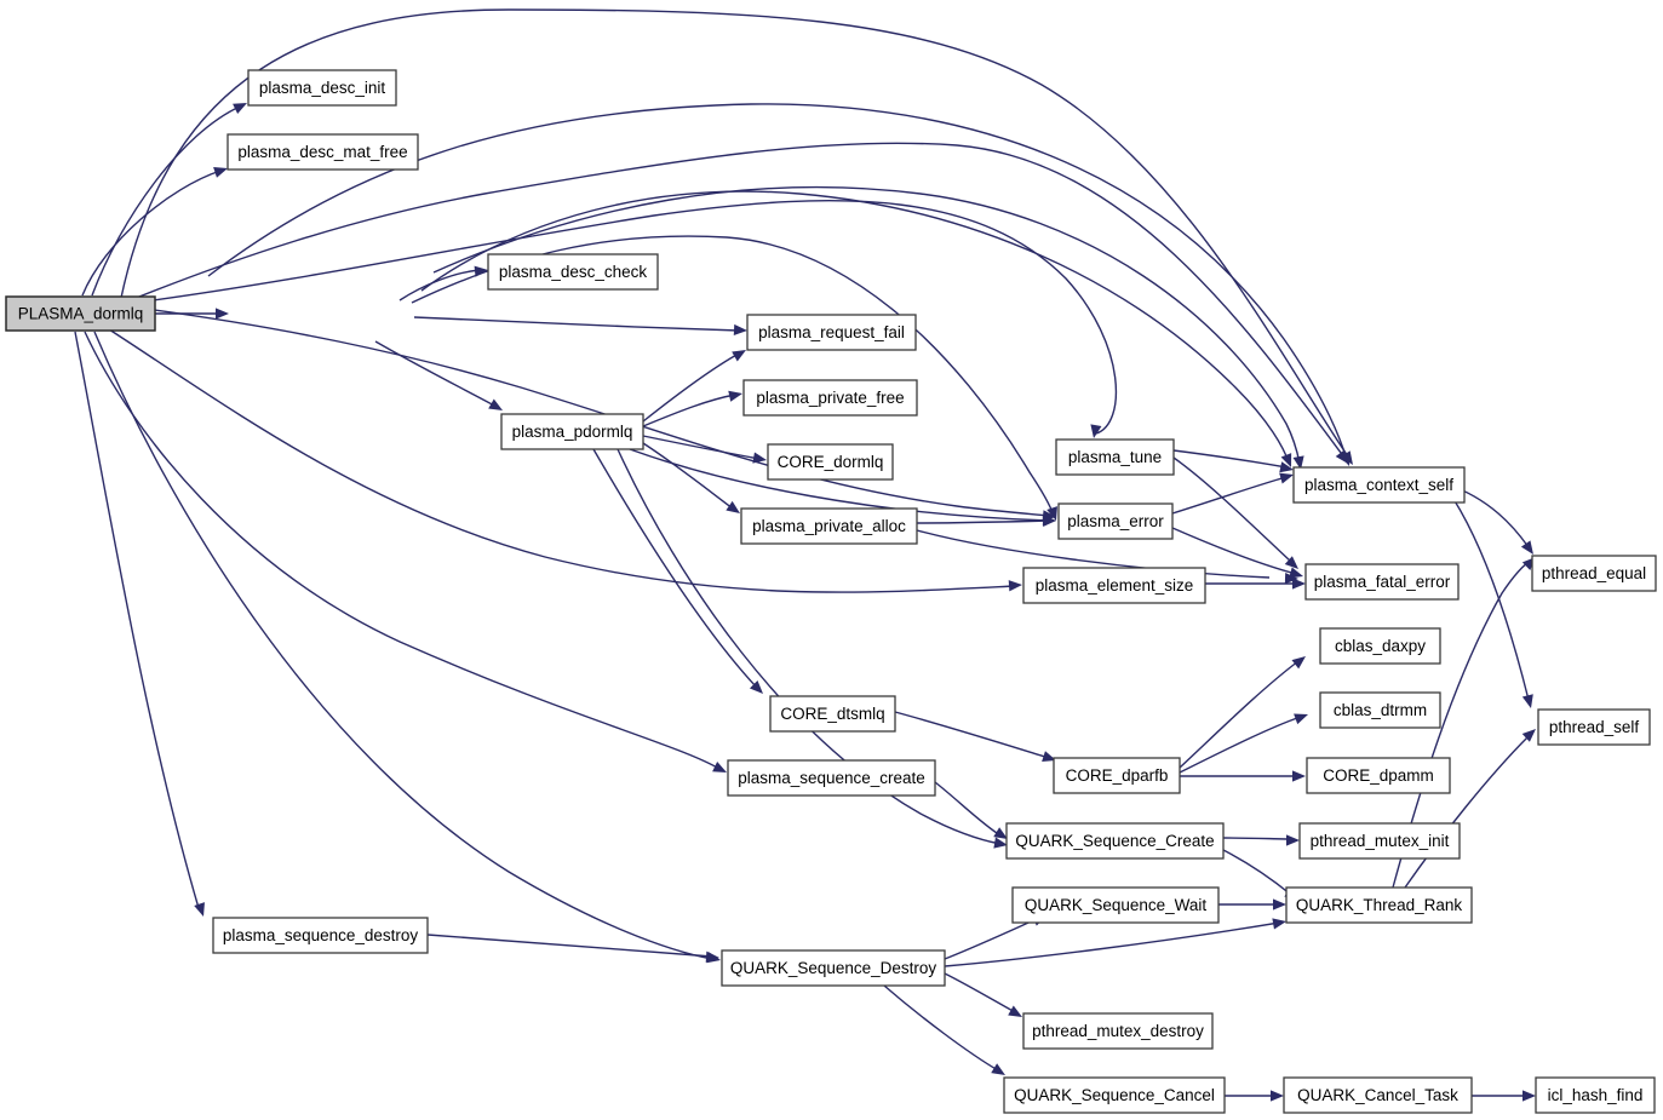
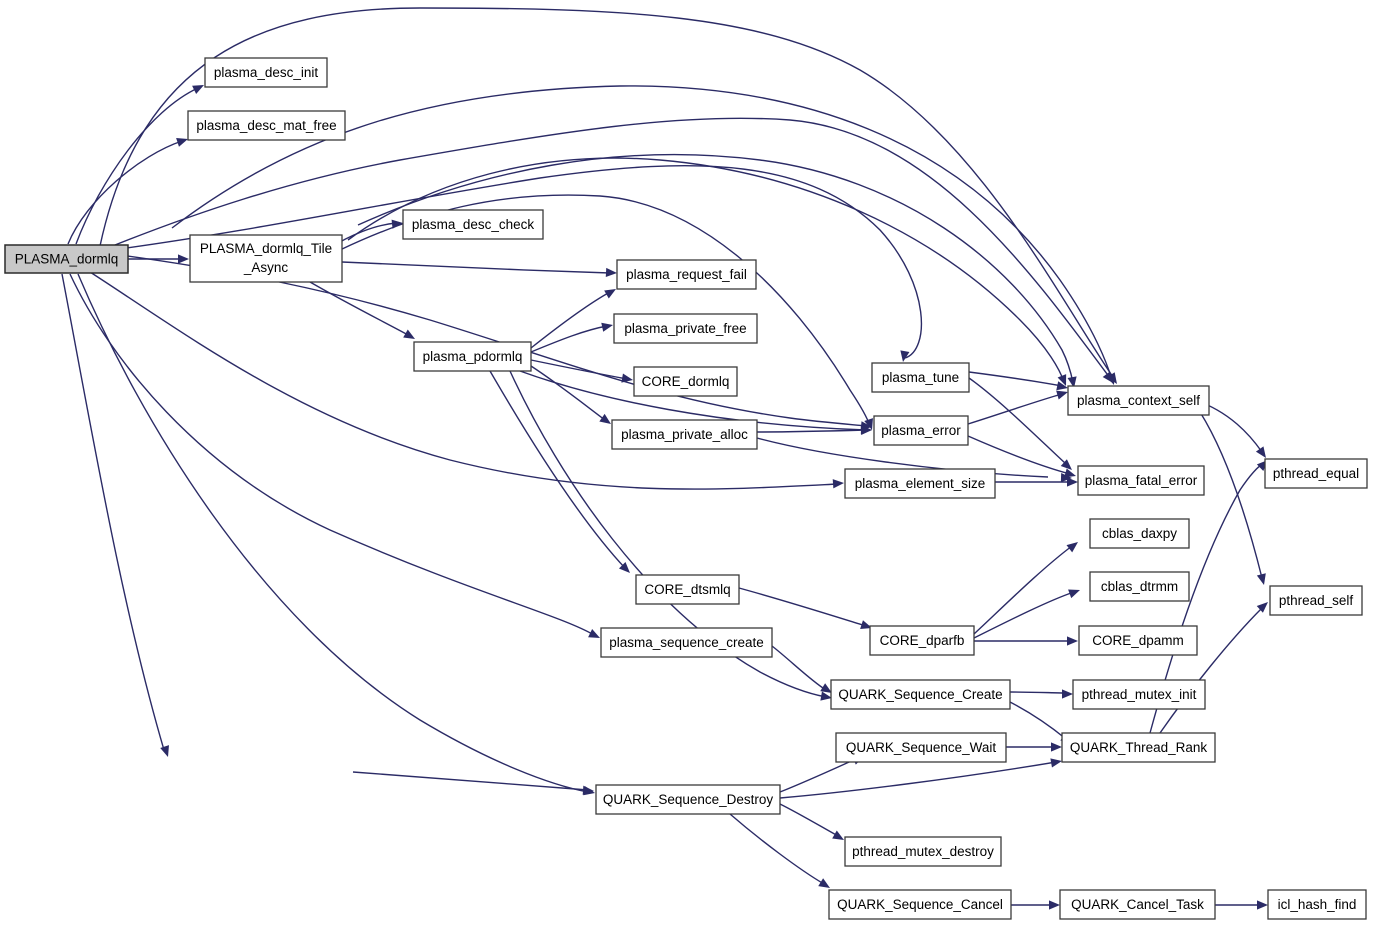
  PLASMA_dormlq
  plasma_desc_init
  plasma_desc_mat_free
+ PLASMA_dormlq_Tile
+ _Async
  plasma_desc_check
  plasma_request_fail
  plasma_pdormlq
  plasma_private_free
  CORE_dormlq
  plasma_private_alloc
  plasma_tune
  plasma_error
  plasma_element_size
  plasma_context_self
  plasma_fatal_error
  pthread_equal
  pthread_self
  cblas_daxpy
  cblas_dtrmm
  CORE_dpamm
  CORE_dtsmlq
  plasma_sequence_create
  CORE_dparfb
  QUARK_Sequence_Create
  pthread_mutex_init
  QUARK_Sequence_Wait
  QUARK_Thread_Rank
- plasma_sequence_destroy
  QUARK_Sequence_Destroy
  pthread_mutex_destroy
  QUARK_Sequence_Cancel
  QUARK_Cancel_Task
  icl_hash_find
